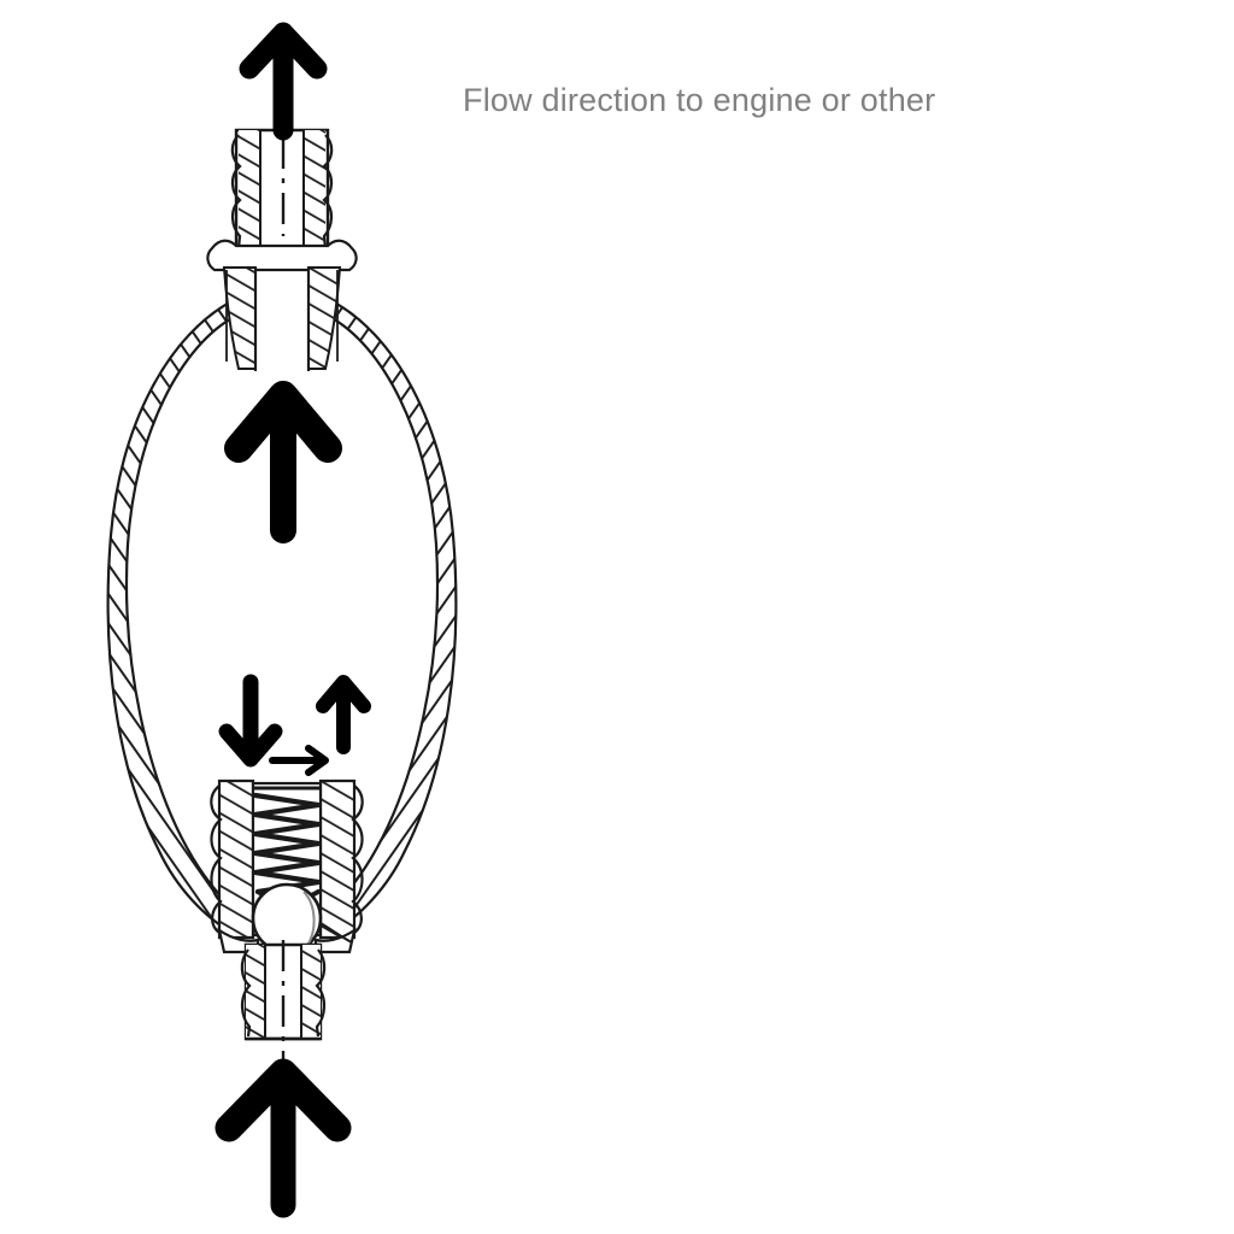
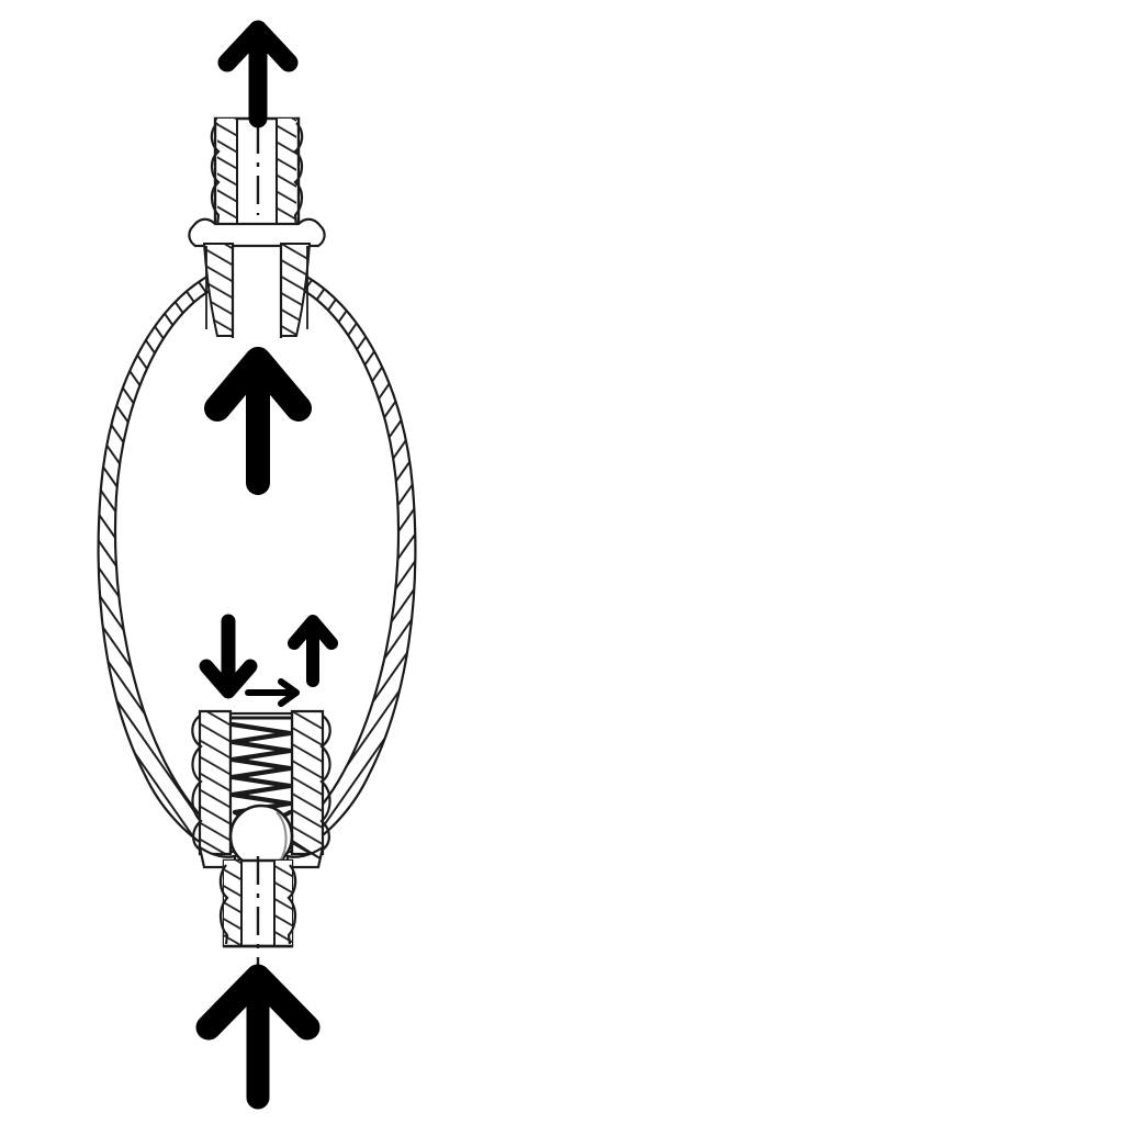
- Flow direction to engine or other
